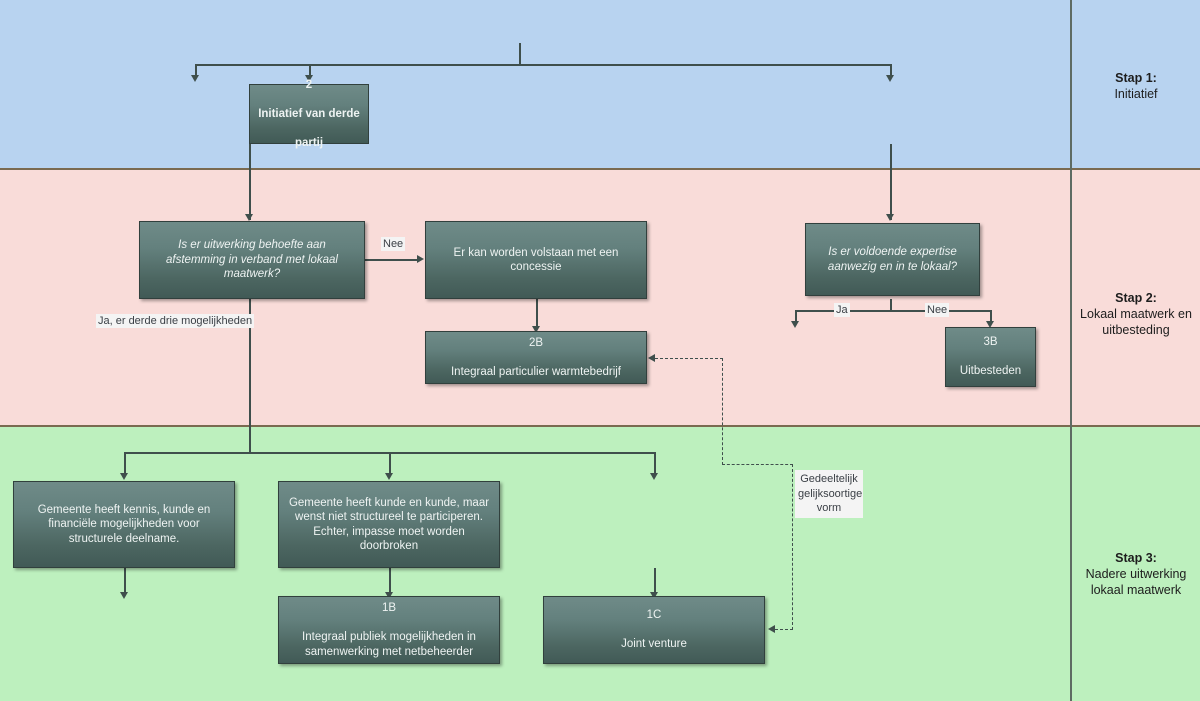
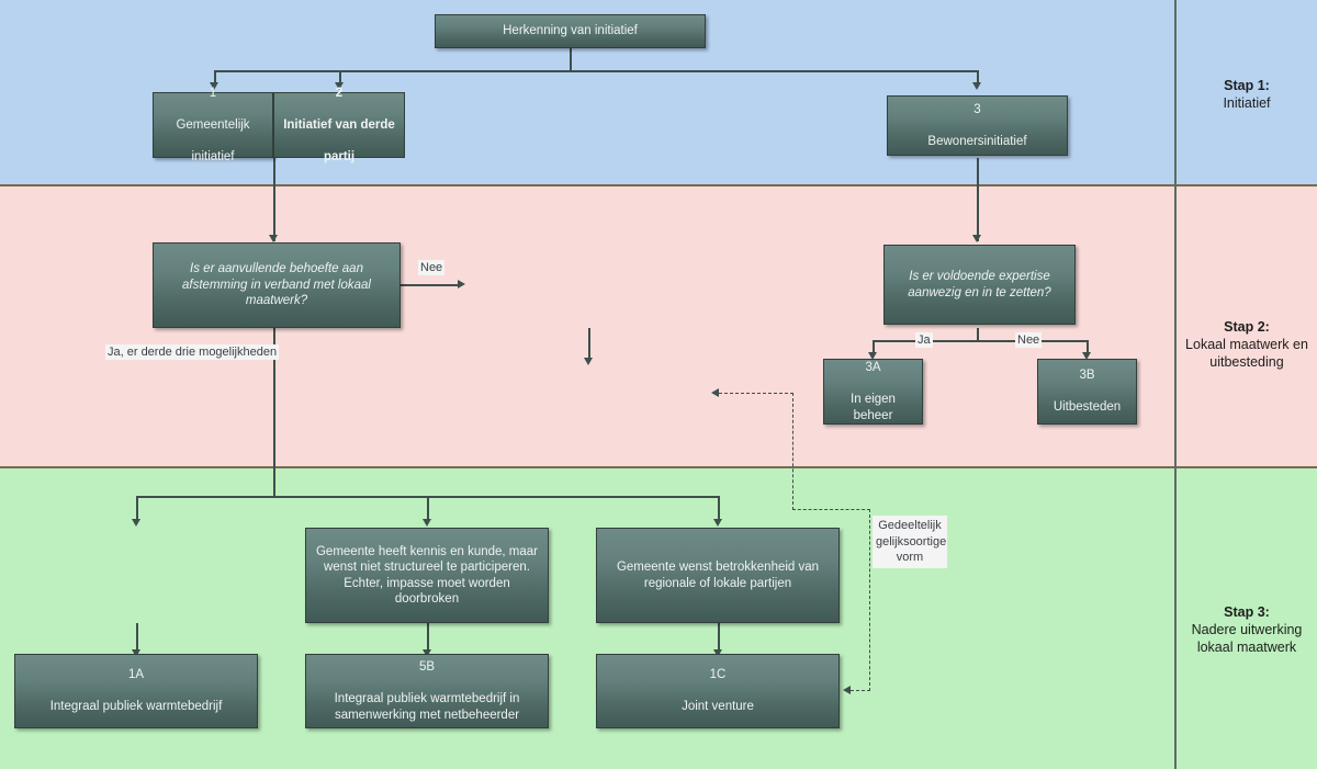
  Stap 1:
  Initiatief
  Stap 2:
  Lokaal maatwerk en uitbesteding
  Stap 3:
  Nadere uitwerking lokaal maatwerk
  Nee
  Ja, er derde drie mogelijkheden
  Ja
  Nee
  Gedeeltelijk gelijksoortige vorm
+ Herkenning van initiatief
+ 1
+ Gemeentelijk
+ initiatief
  2
  Initiatief van derde
  partij
+ 3
+ Bewonersinitiatief
- Is er uitwerking behoefte aan afstemming in verband met lokaal maatwerk?
+ Is er aanvullende behoefte aan afstemming in verband met lokaal maatwerk?
- Er kan worden volstaan met een concessie
- 2B
- Integraal particulier warmtebedrijf
- Is er voldoende expertise aanwezig en in te lokaal?
+ Is er voldoende expertise aanwezig en in te zetten?
+ 3A
+ In eigen beheer
  3B
  Uitbesteden
- Gemeente heeft kennis, kunde en financiële mogelijkheden voor structurele deelname.
- Gemeente heeft kunde en kunde, maar wenst niet structureel te participeren. Echter, impasse moet worden doorbroken
+ Gemeente heeft kennis en kunde, maar wenst niet structureel te participeren. Echter, impasse moet worden doorbroken
+ Gemeente wenst betrokkenheid van regionale of lokale partijen
+ 1A
+ Integraal publiek warmtebedrijf
- 1B
+ 5B
- Integraal publiek mogelijkheden in samenwerking met netbeheerder
+ Integraal publiek warmtebedrijf in samenwerking met netbeheerder
  1C
  Joint venture
